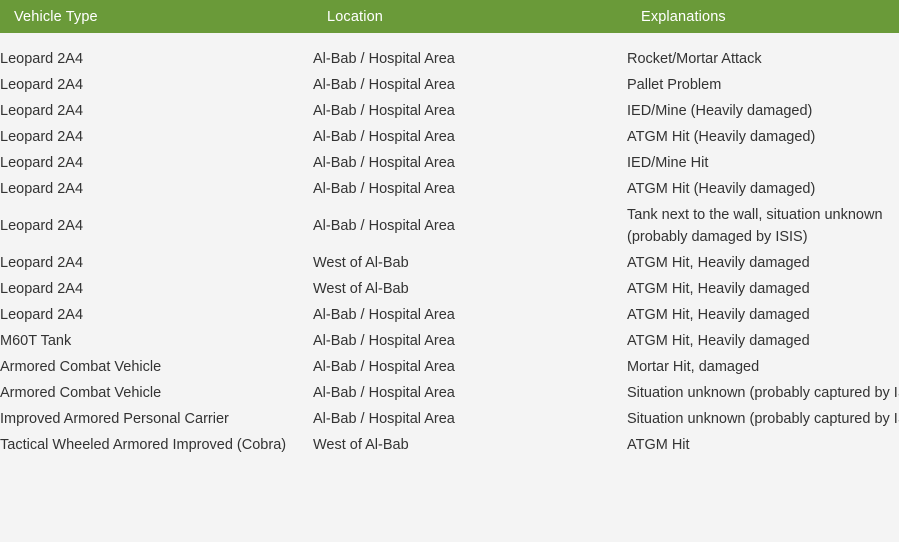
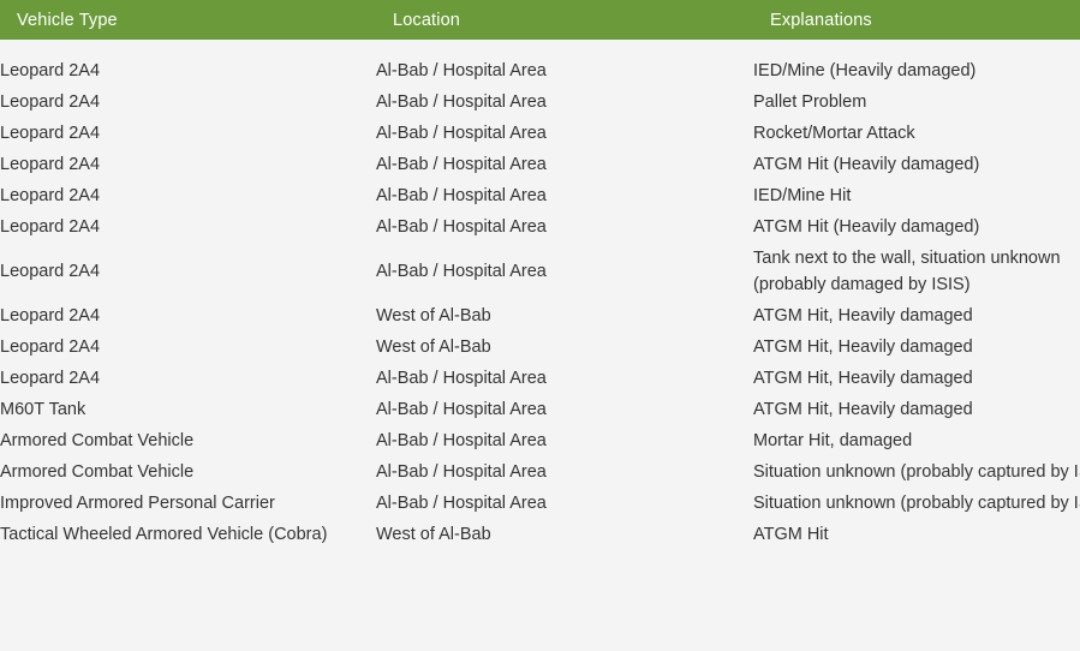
  Vehicle Type	Location	Explanations
- Leopard 2A4	Al-Bab / Hospital Area	Rocket/Mortar Attack
+ Leopard 2A4	Al-Bab / Hospital Area	IED/Mine (Heavily damaged)
  Leopard 2A4	Al-Bab / Hospital Area	Pallet Problem
- Leopard 2A4	Al-Bab / Hospital Area	IED/Mine (Heavily damaged)
+ Leopard 2A4	Al-Bab / Hospital Area	Rocket/Mortar Attack
  Leopard 2A4	Al-Bab / Hospital Area	ATGM Hit (Heavily damaged)
  Leopard 2A4	Al-Bab / Hospital Area	IED/Mine Hit
  Leopard 2A4	Al-Bab / Hospital Area	ATGM Hit (Heavily damaged)
  Leopard 2A4	Al-Bab / Hospital Area	Tank next to the wall, situation unknown (probably damaged by ISIS)
  Leopard 2A4	West of Al-Bab	ATGM Hit, Heavily damaged
  Leopard 2A4	West of Al-Bab	ATGM Hit, Heavily damaged
  Leopard 2A4	Al-Bab / Hospital Area	ATGM Hit, Heavily damaged
  M60T Tank	Al-Bab / Hospital Area	ATGM Hit, Heavily damaged
  Armored Combat Vehicle	Al-Bab / Hospital Area	Mortar Hit, damaged
  Armored Combat Vehicle	Al-Bab / Hospital Area	Situation unknown (probably captured by I
  Improved Armored Personal Carrier	Al-Bab / Hospital Area	Situation unknown (probably captured by I
- Tactical Wheeled Armored Improved (Cobra)	West of Al-Bab	ATGM Hit
+ Tactical Wheeled Armored Vehicle (Cobra)	West of Al-Bab	ATGM Hit
